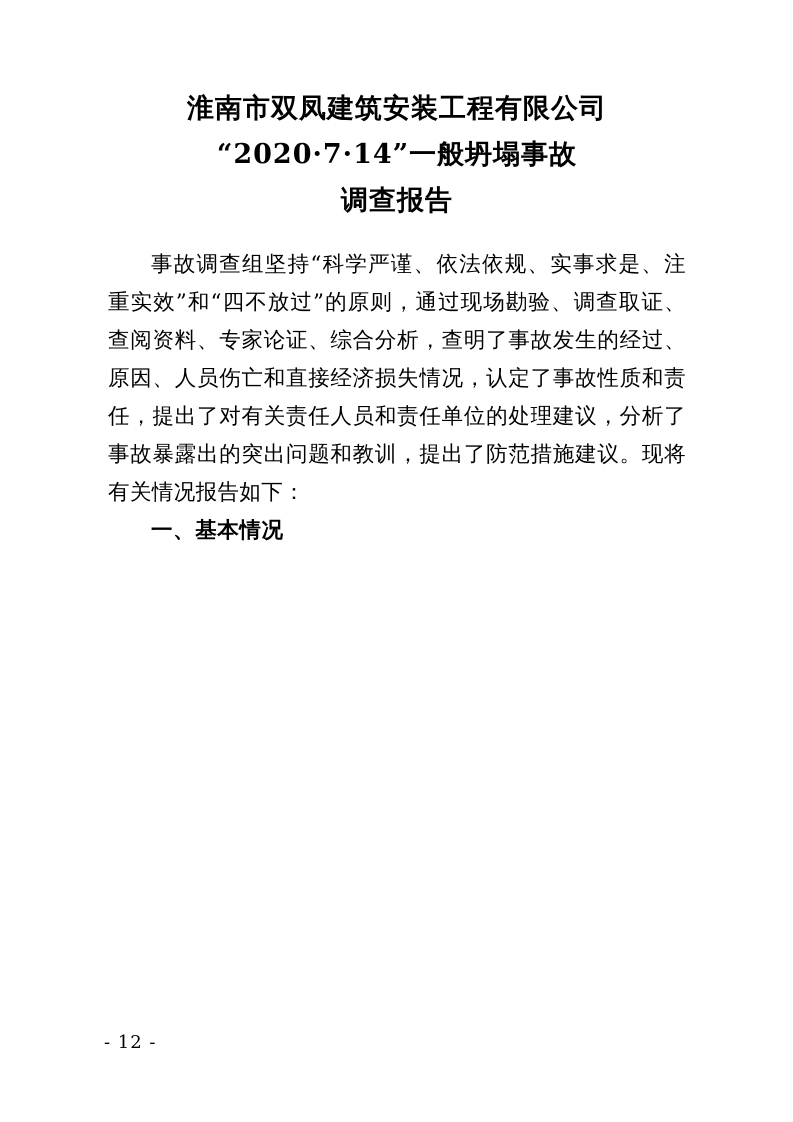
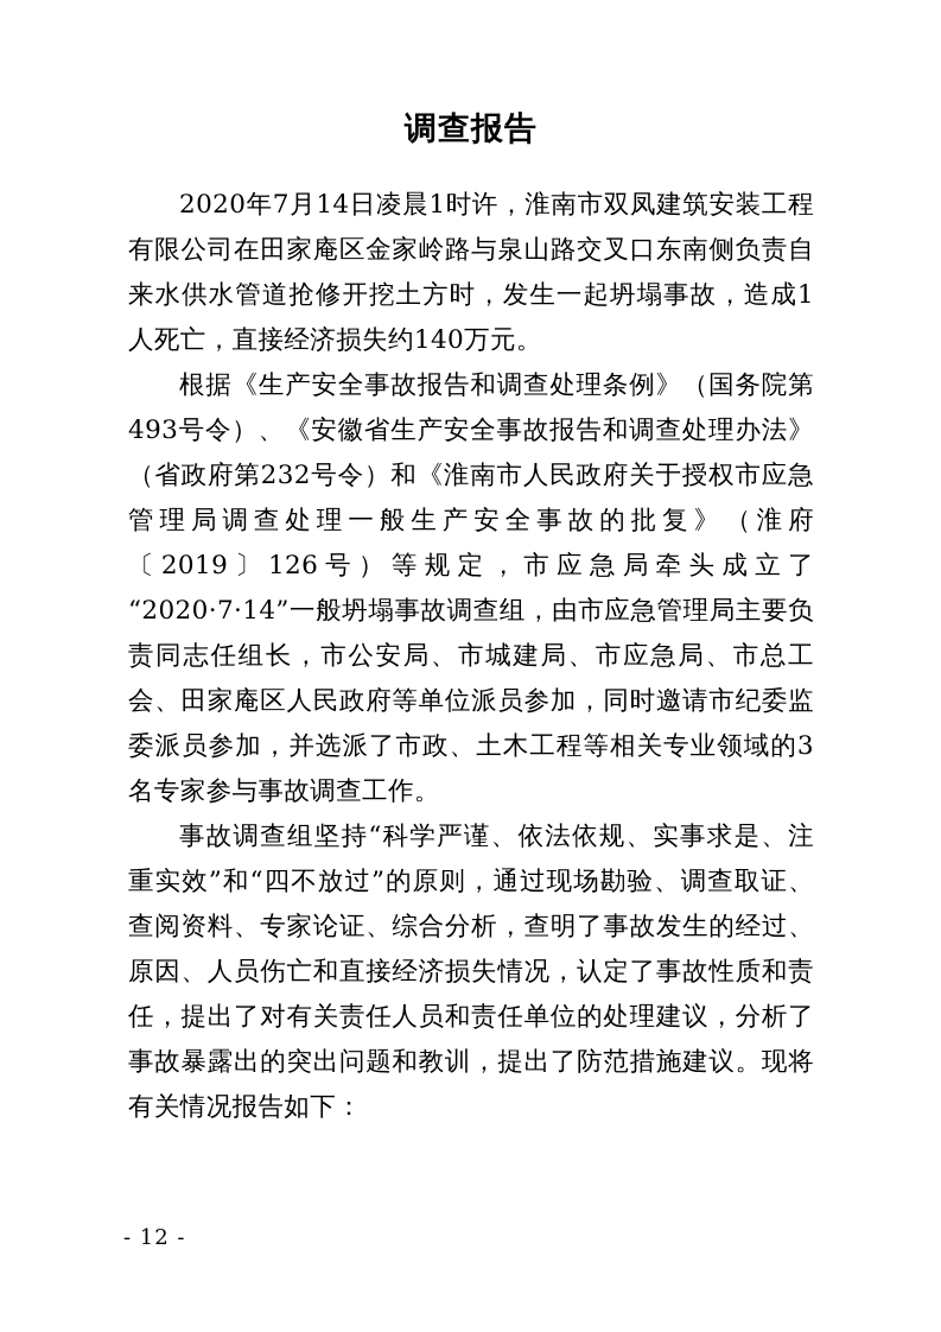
- 淮南市双凤建筑安装工程有限公司
- “2020·7·14”一般坍塌事故
  调查报告
+ 2020年7月14日凌晨1时许，淮南市双凤建筑安装工程有限公司在田家庵区金家岭路与泉山路交叉口东南侧负责自来水供水管道抢修开挖土方时，发生一起坍塌事故，造成1人死亡，直接经济损失约140万元。
+ 根据《生产安全事故报告和调查处理条例》（国务院第493号令）、《安徽省生产安全事故报告和调查处理办法》（省政府第232号令）和《淮南市人民政府关于授权市应急管理局调查处理一般生产安全事故的批复》（淮府〔2019〕126号）等规定，市应急局牵头成立了“2020·7·14”一般坍塌事故调查组，由市应急管理局主要负责同志任组长，市公安局、市城建局、市应急局、市总工会、田家庵区人民政府等单位派员参加，同时邀请市纪委监委派员参加，并选派了市政、土木工程等相关专业领域的3名专家参与事故调查工作。
  事故调查组坚持“科学严谨、依法依规、实事求是、注重实效”和“四不放过”的原则，通过现场勘验、调查取证、查阅资料、专家论证、综合分析，查明了事故发生的经过、原因、人员伤亡和直接经济损失情况，认定了事故性质和责任，提出了对有关责任人员和责任单位的处理建议，分析了事故暴露出的突出问题和教训，提出了防范措施建议。现将有关情况报告如下：
- 一、基本情况
  - 12 -
